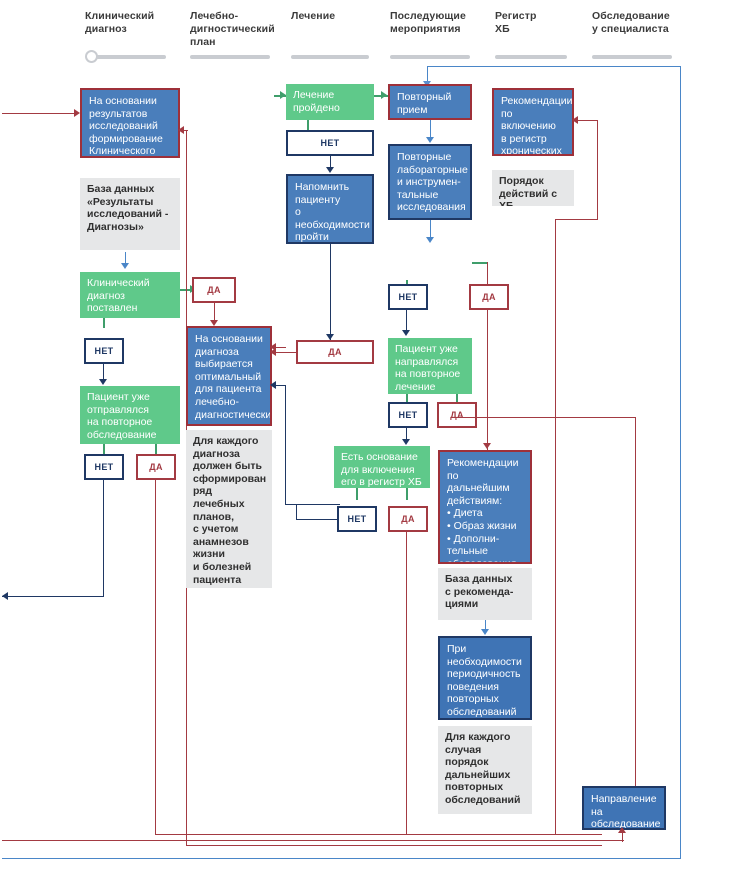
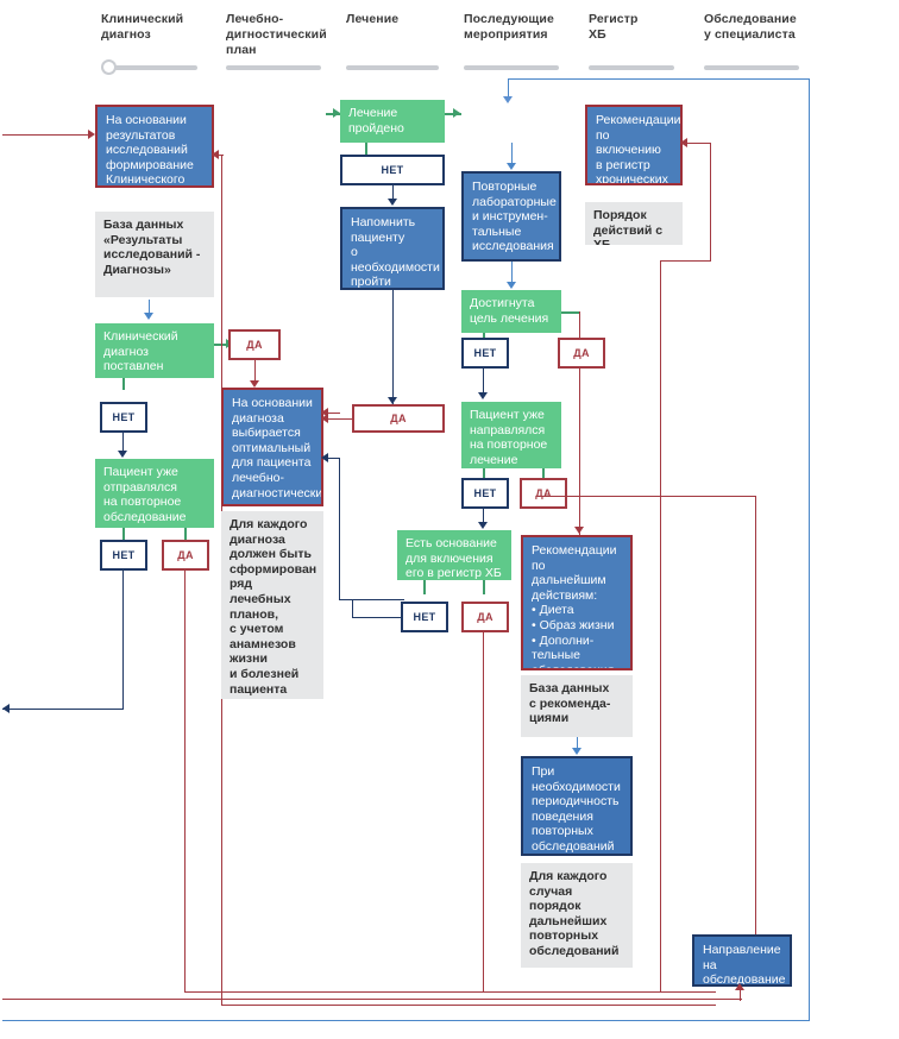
  Клинический
  диагноз
  Лечебно-
  дигностический
  план
  Лечение
  Последующие
  мероприятия
  Регистр
  ХБ
  Обследование
  у специалиста
  На основании
  результатов
  исследований
  формирование
  Клинического
  База данных
  «Результаты
  исследований -
  Диагнозы»
  Клинический
  диагноз
  поставлен
  ДА
  НЕТ
  Пациент уже
  отправлялся
  на повторное
  обследование
  НЕТ
  ДА
  На основании
  диагноза
  выбирается
  оптимальный
  для пациента
  лечебно-
  диагностически
  Для каждого
  диагноза
  должен быть
  сформирован
  ряд лечебных
  планов,
  с учетом
  анамнезов
  жизни
  и болезней
  пациента
  Лечение
  пройдено
  НЕТ
  Напомнить
  пациенту
  о необходимости
  пройти
  ДА
  Есть основание
  для включения
  его в регистр ХБ
  НЕТ
  ДА
- Повторный
- прием
  Повторные
  лабораторные
  и инструмен-
  тальные
  исследования
+ Достигнута
+ цель лечения
  НЕТ
  ДА
  Пациент уже
  направлялся
  на повторное
  лечение
  НЕТ
  ДА
  Рекомендации
  по включению
  в регистр
  хронических
  Порядок
  действий с
  Рекомендации
  по дальнейшим
  действиям:
  • Диета
  • Образ жизни
  • Дополни-
  тельные
  обследования
  База данных
  с рекоменда-
  циями
  При
  необходимости
  периодичность
  поведения
  повторных
  обследований
  Для каждого
  случая
  порядок
  дальнейших
  повторных
  обследований
  Направление
  на обследование
